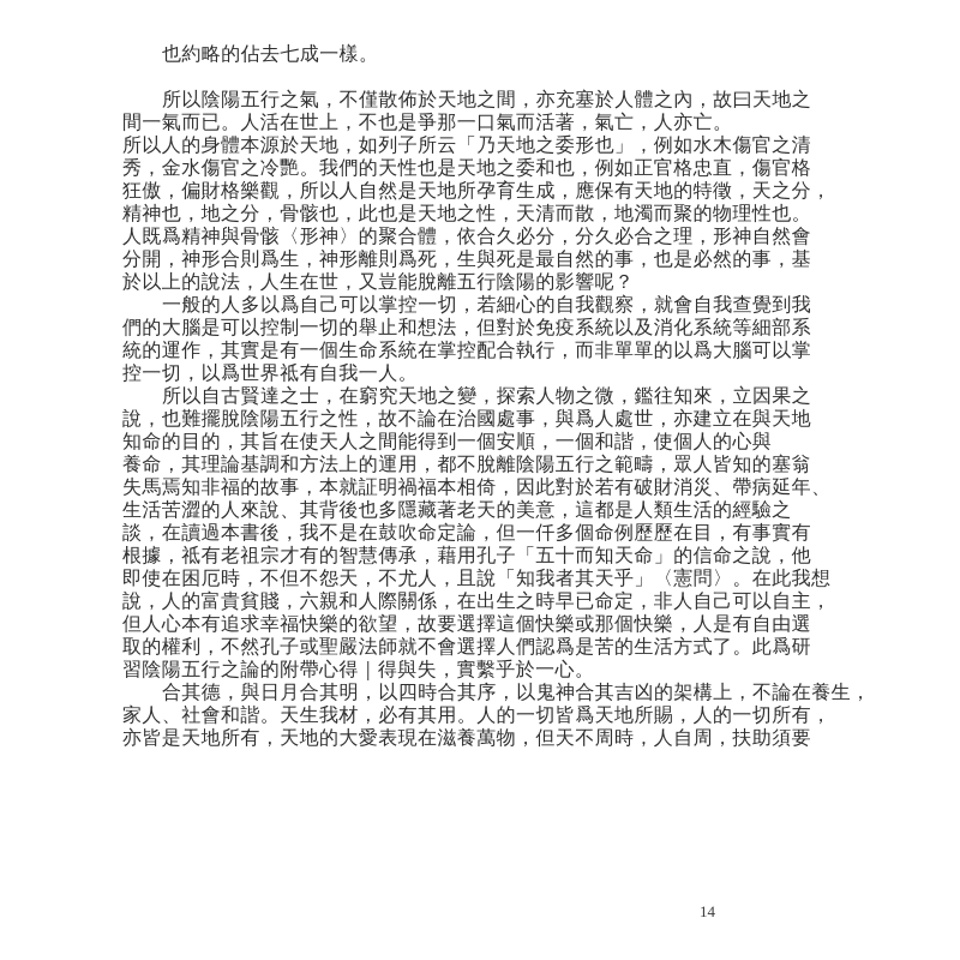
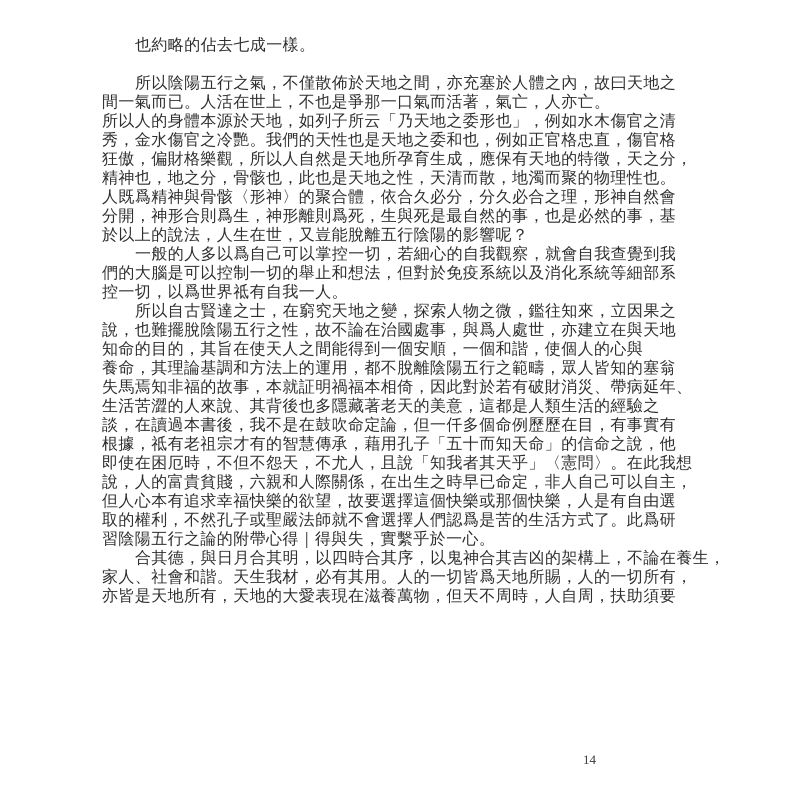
  也約略的佔去七成一樣。
  所以陰陽五行之氣，不僅散佈於天地之間，亦充塞於人體之內，故曰天地之
  間一氣而已。人活在世上，不也是爭那一口氣而活著，氣亡，人亦亡。
  所以人的身體本源於天地，如列子所云「乃天地之委形也」，例如水木傷官之清
  秀，金水傷官之冷艷。我們的天性也是天地之委和也，例如正官格忠直，傷官格
  狂傲，偏財格樂觀，所以人自然是天地所孕育生成，應保有天地的特徵，天之分，
  精神也，地之分，骨骸也，此也是天地之性，天清而散，地濁而聚的物理性也。
  人既爲精神與骨骸〈形神〉的聚合體，依合久必分，分久必合之理，形神自然會
  分開，神形合則爲生，神形離則爲死，生與死是最自然的事，也是必然的事，基
  於以上的說法，人生在世，又豈能脫離五行陰陽的影響呢？
  一般的人多以爲自己可以掌控一切，若細心的自我觀察，就會自我查覺到我
  們的大腦是可以控制一切的舉止和想法，但對於免疫系統以及消化系統等細部系
- 統的運作，其實是有一個生命系統在掌控配合執行，而非單單的以爲大腦可以掌
  控一切，以爲世界祗有自我一人。
  所以自古賢達之士，在窮究天地之變，探索人物之微，鑑往知來，立因果之
  說，也難擺脫陰陽五行之性，故不論在治國處事，與爲人處世，亦建立在與天地
  知命的目的，其旨在使天人之間能得到一個安順，一個和諧，使個人的心與
  養命，其理論基調和方法上的運用，都不脫離陰陽五行之範疇，眾人皆知的塞翁
  失馬焉知非福的故事，本就証明禍福本相倚，因此對於若有破財消災、帶病延年、
  生活苦澀的人來說、其背後也多隱藏著老天的美意，這都是人類生活的經驗之
  談，在讀過本書後，我不是在鼓吹命定論，但一仟多個命例歷歷在目，有事實有
  根據，祗有老祖宗才有的智慧傳承，藉用孔子「五十而知天命」的信命之說，他
  即使在困厄時，不但不怨天，不尤人，且說「知我者其天乎」〈憲問〉。在此我想
  說，人的富貴貧賤，六親和人際關係，在出生之時早已命定，非人自己可以自主，
  但人心本有追求幸福快樂的欲望，故要選擇這個快樂或那個快樂，人是有自由選
  取的權利，不然孔子或聖嚴法師就不會選擇人們認爲是苦的生活方式了。此爲研
  習陰陽五行之論的附帶心得｜得與失，實繫乎於一心。
  合其德，與日月合其明，以四時合其序，以鬼神合其吉凶的架構上，不論在養生，
  家人、社會和諧。天生我材，必有其用。人的一切皆爲天地所賜，人的一切所有，
  亦皆是天地所有，天地的大愛表現在滋養萬物，但天不周時，人自周，扶助須要
  14
